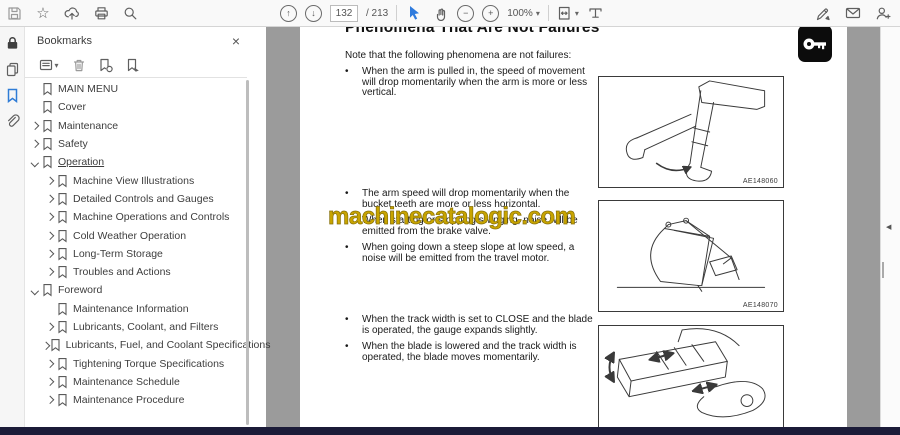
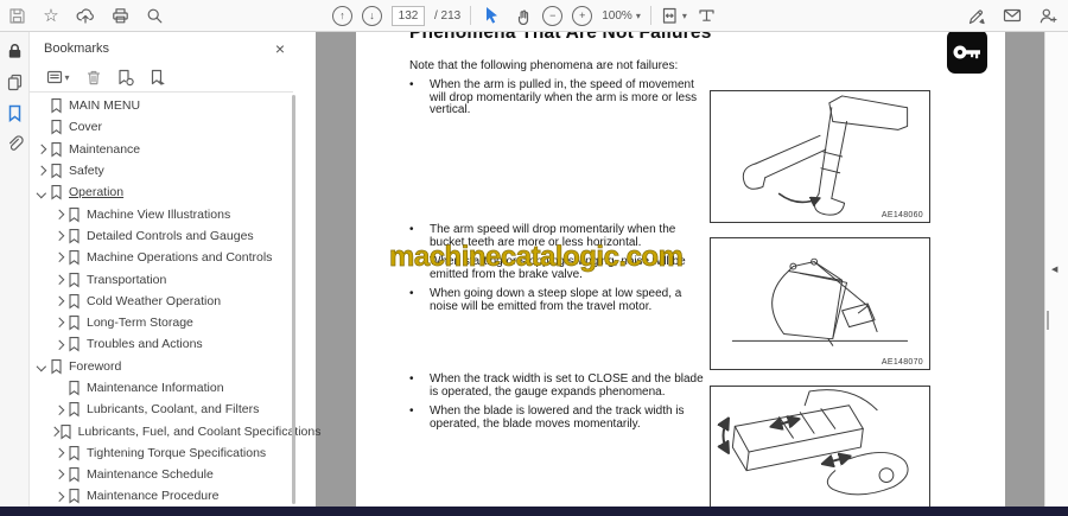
  ☆
  132
  / 213
  100%
  ▾
  ▾
  Bookmarks
  ×
  ▾
  MAIN MENU
  Cover
  Maintenance
  Safety
  Operation
  Machine View Illustrations
  Detailed Controls and Gauges
  Machine Operations and Controls
+ Transportation
  Cold Weather Operation
  Long-Term Storage
  Troubles and Actions
  Foreword
  Maintenance Information
  Lubricants, Coolant, and Filters
  Lubricants, Fuel, and Coolant Specifictions
  Tightening Torque Specifications
  Maintenance Schedule
  Maintenance Procedure
  Phenomena That Are Not Failures
  Note that the following phenomena are not failures:
  •
  When the arm is pulled in, the speed of movement will drop momentarily when the arm is more or less vertical.
  •
  The arm speed will drop momentarily when the bucket teeth are more or less horizontal.
  •
  When starting or stopping swinging, noise will be emitted from the brake valve.
  •
  When going down a steep slope at low speed, a noise will be emitted from the travel motor.
  •
- When the track width is set to CLOSE and the blade is operated, the gauge expands slightly.
+ When the track width is set to CLOSE and the blade is operated, the gauge expands phenomena.
  •
  When the blade is lowered and the track width is operated, the blade moves momentarily.
  machinecatalogic.com
